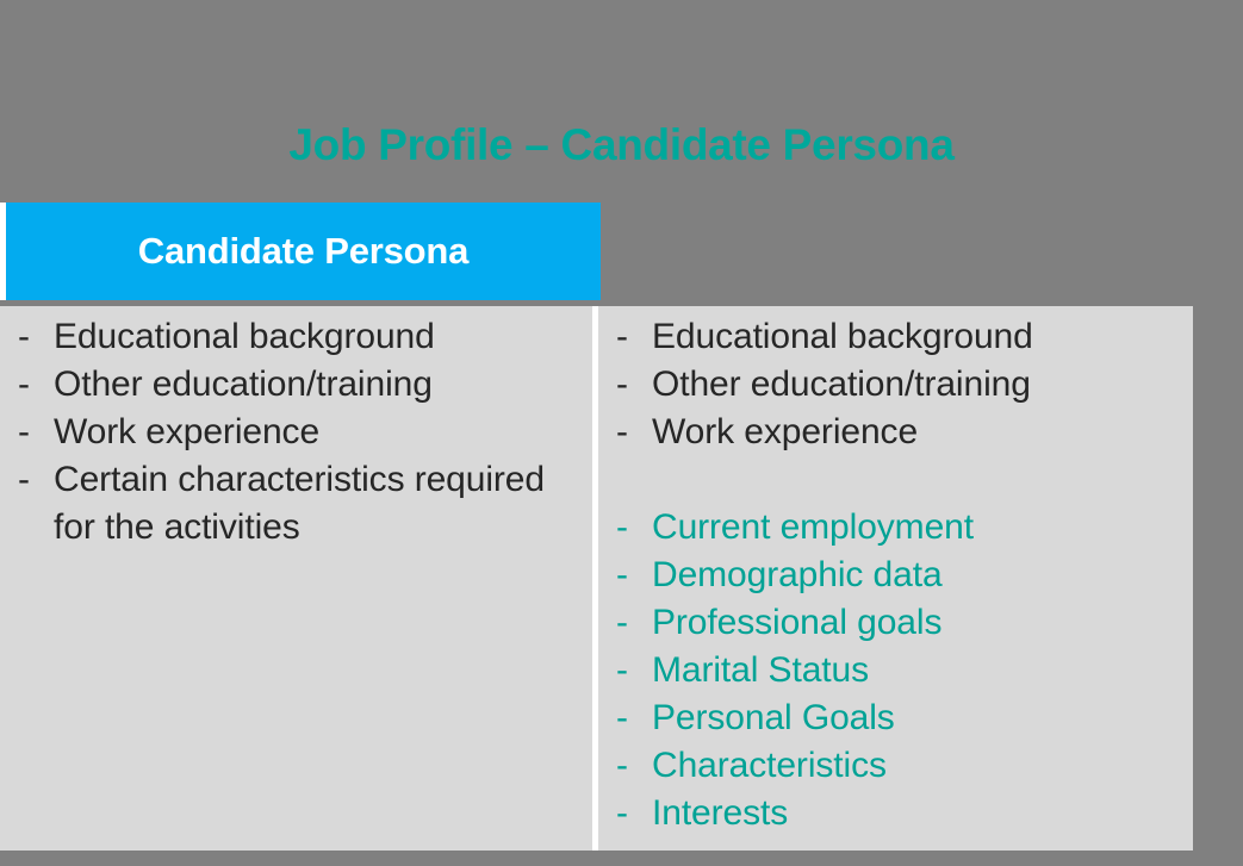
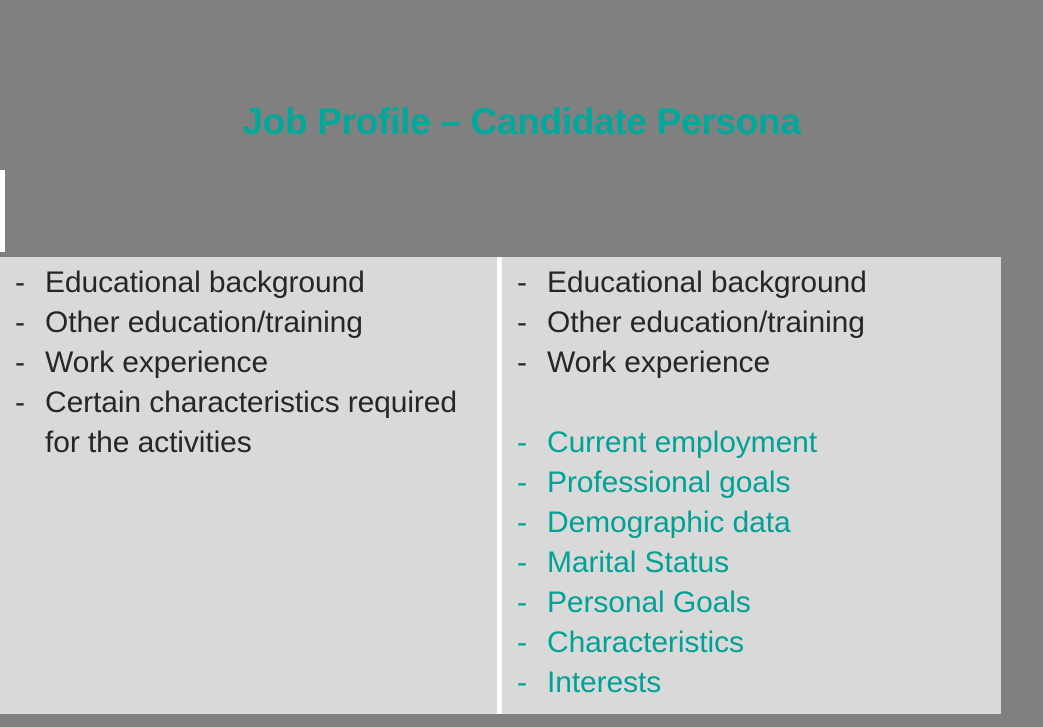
  Job Profile – Candidate Persona
- Candidate Persona
  -
  Educational background
  -
  Other education/training
  -
  Work experience
  -
  Certain characteristics required for the activities
  -
  Educational background
  -
  Other education/training
  -
  Work experience
  -
  Current employment
  -
- Demographic data
+ Professional goals
  -
- Professional goals
+ Demographic data
  -
  Marital Status
  -
  Personal Goals
  -
  Characteristics
  -
  Interests
